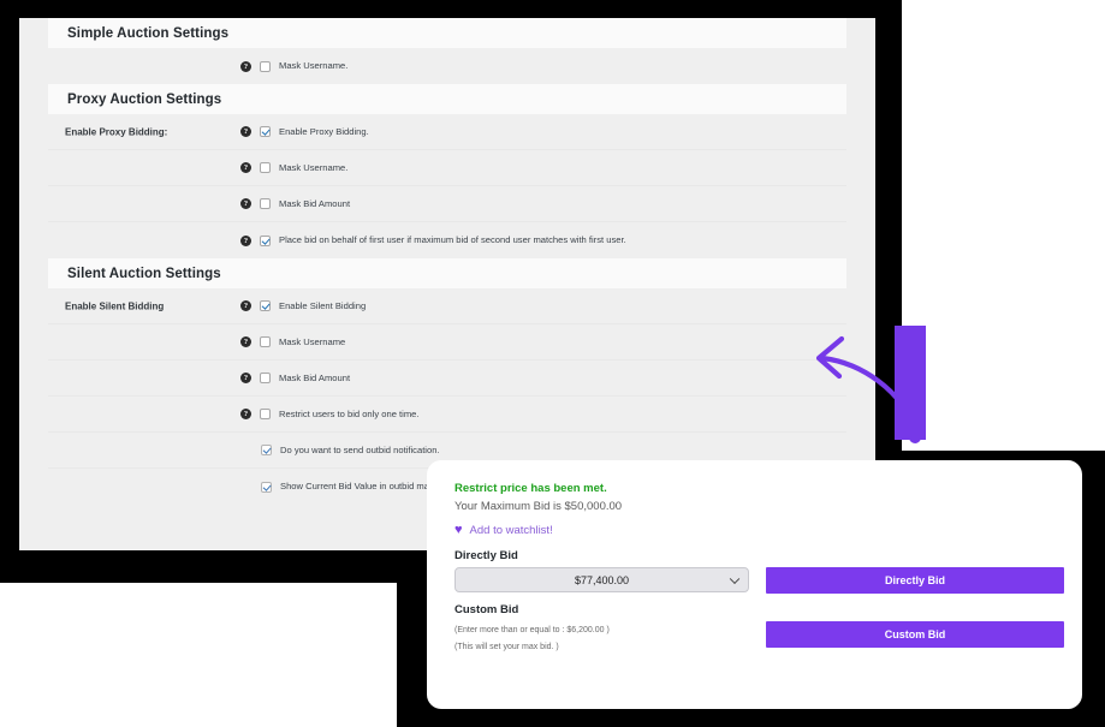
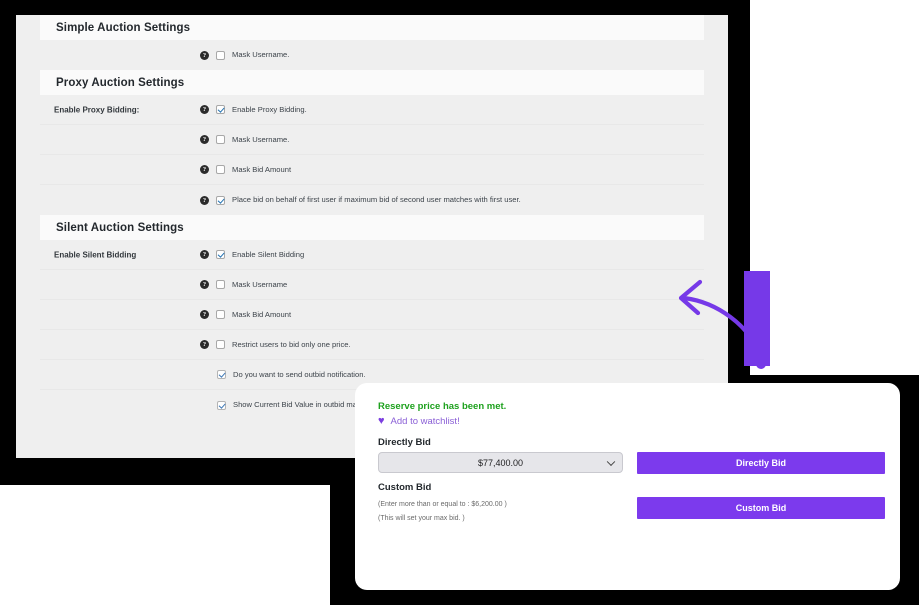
  Simple Auction Settings
  Mask Username.
  Proxy Auction Settings
  Enable Proxy Bidding:
  Enable Proxy Bidding.
  Mask Username.
  Mask Bid Amount
  Place bid on behalf of first user if maximum bid of second user matches with first user.
  Silent Auction Settings
  Enable Silent Bidding
  Enable Silent Bidding
  Mask Username
  Mask Bid Amount
- Restrict users to bid only one time.
+ Restrict users to bid only one price.
  Do you want to send outbid notification.
  Show Current Bid Value in outbid m
- Restrict price has been met.
+ Reserve price has been met.
- Your Maximum Bid is $50,000.00
  ♥
  Add to watchlist!
  Directly Bid
  $77,400.00
  Directly Bid
  Custom Bid
  Custom Bid
